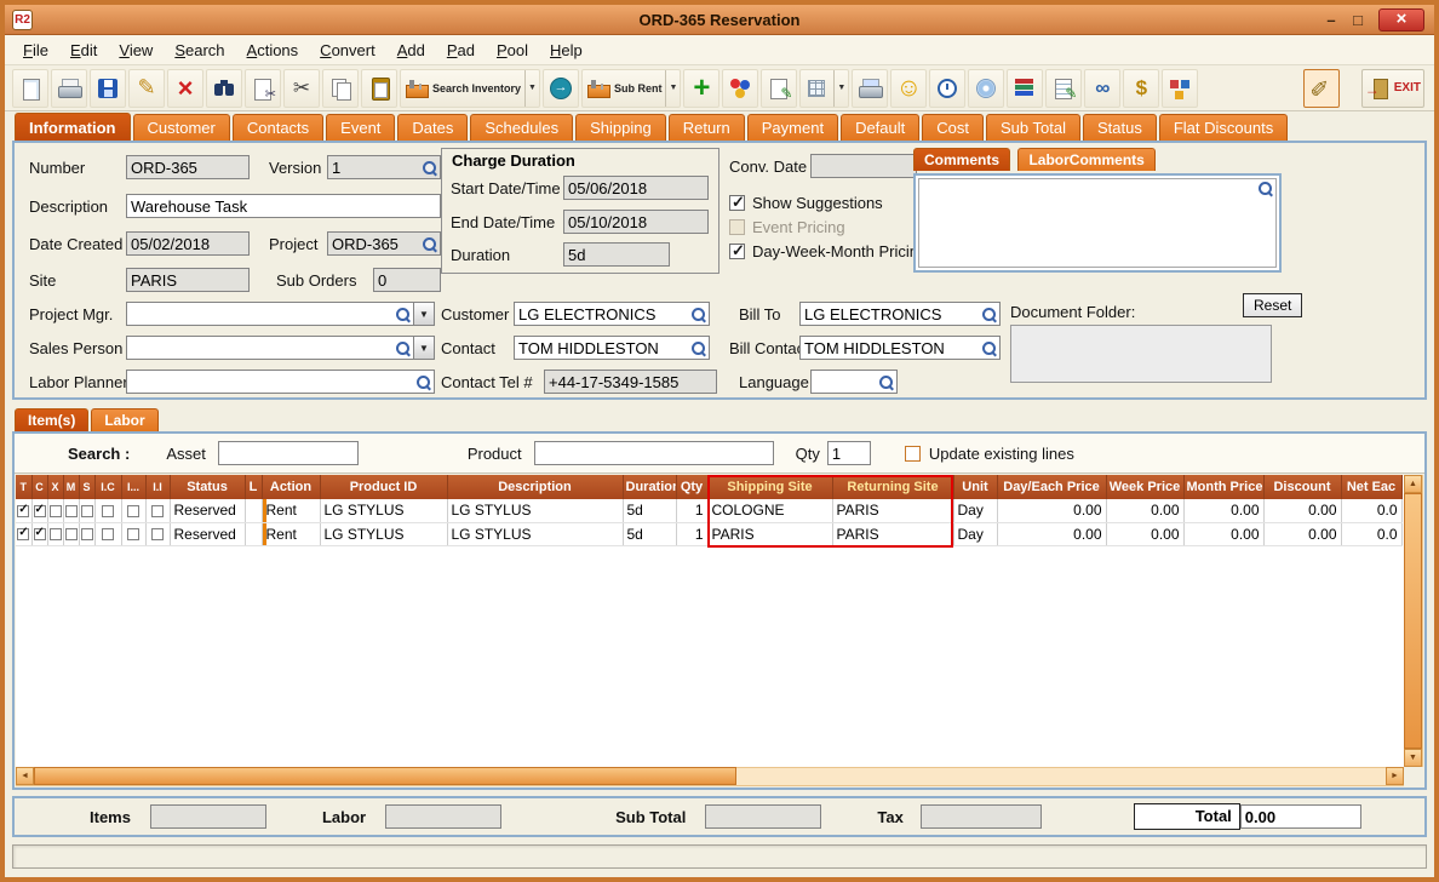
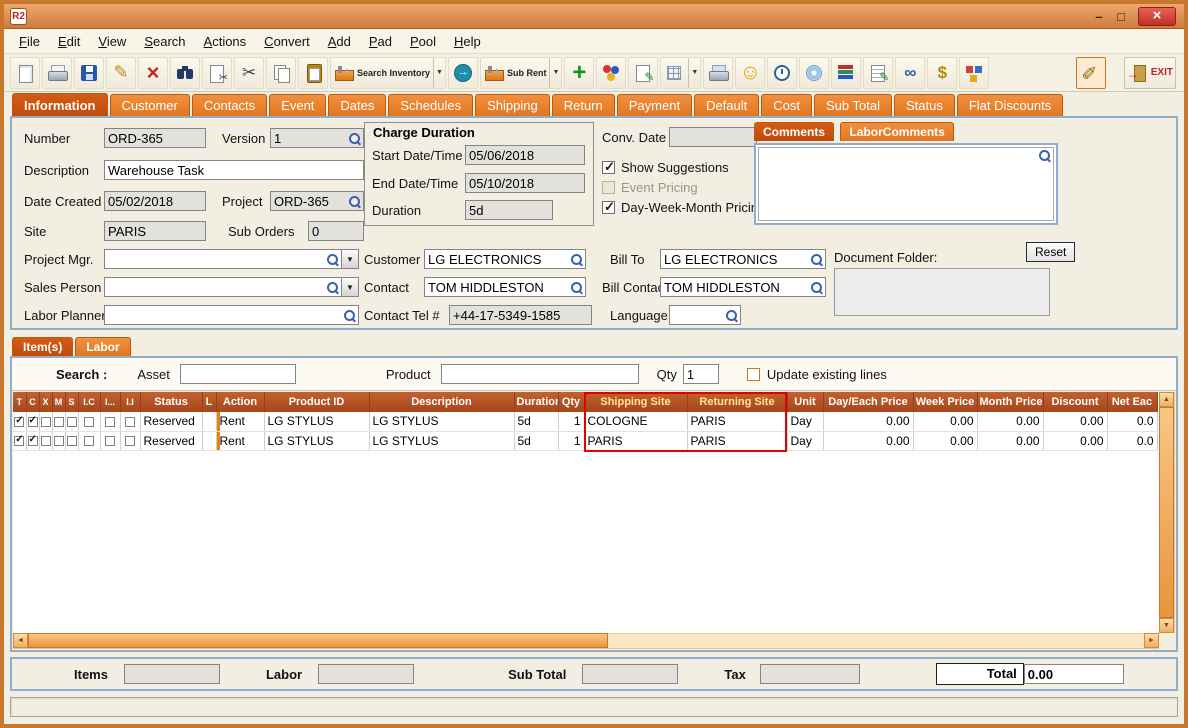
  R2
- ORD-365 Reservation
  File
  Edit
  View
  Search
  Actions
  Convert
  Add
  Pad
  Pool
  Help
  Search Inventory
  Sub Rent
  EXIT
  Information
  Customer
  Contacts
  Event
  Dates
  Schedules
  Shipping
  Return
  Payment
  Default
  Cost
  Sub Total
  Status
  Flat Discounts
  Number
  ORD-365
  Version
  1
  Description
  Warehouse Task
  Date Created
  05/02/2018
  Project
  ORD-365
  Site
  PARIS
  Sub Orders
  0
  Project Mgr.
  ▼
  Sales Person
  ▼
  Labor Planne
  Charge Duration
  Start Date/Time
  05/06/2018
  End Date/Time
  05/10/2018
  Duration
  5d
  Conv. Date
  Show Suggestions
  Event Pricing
  Day-Week-Month Prici
  Comments LaborComments
  Customer
  LG ELECTRONICS
  Bill To
  LG ELECTRONICS
  Contact
  TOM HIDDLESTON
  Bill Conta
  TOM HIDDLESTON
  Contact Tel #
  +44-17-5349-1585
  Language
  Document Folder:
  Reset
  Item(s)
  Labor
  Search :
  Asset
  Product
  Qty
  1
  Update existing lines
  T	C	X	M	S	I.C	I...	I.I	Status	L	Action	Product ID	Description	Duratio	Qty	Shipping Site	Returning Site	Unit	Day/Each Price	Week Price	Month Price	Discount	Net Eac
  								Reserved		Rent	LG STYLUS	LG STYLUS	5d	1	COLOGNE	PARIS	Day	0.00	0.00	0.00	0.00	0.0
  								Reserved		Rent	LG STYLUS	LG STYLUS	5d	1	PARIS	PARIS	Day	0.00	0.00	0.00	0.00	0.0
  Items
  Labor
  Sub Total
  Tax
  Total
  0.00
